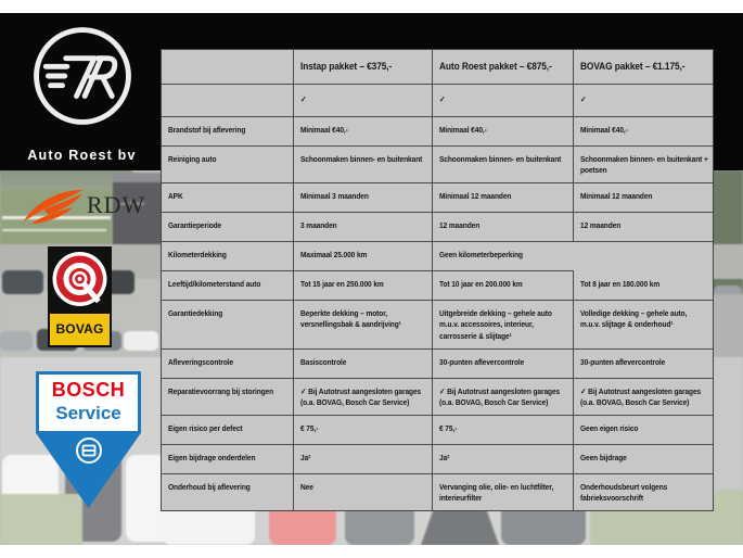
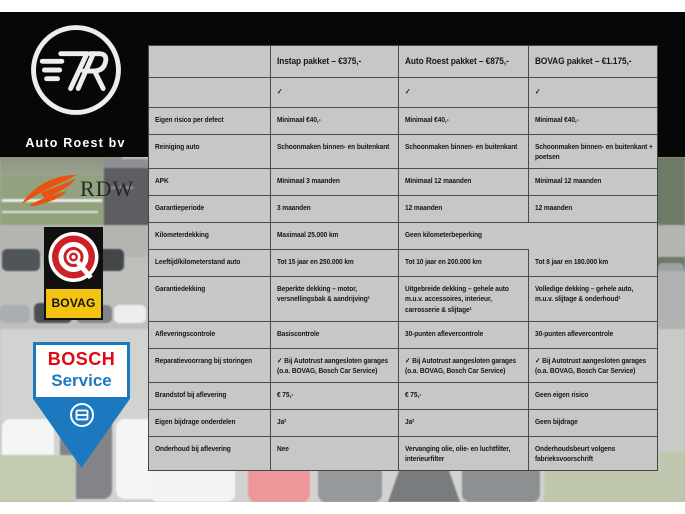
  Auto Roest bv
  RDW
  BOVAG
  BOSCH
  Service
  Instap pakket – €375,-
  Auto Roest pakket – €875,-
  BOVAG pakket – €1.175,-
  ✓
  ✓
  ✓
- Brandstof bij aflevering
+ Eigen risico per defect
  Minimaal €40,-
  Minimaal €40,-
  Minimaal €40,-
  Reiniging auto
  Schoonmaken binnen- en buitenkant
  Schoonmaken binnen- en buitenkant
  Schoonmaken binnen- en buitenkant + poetsen
  APK
  Minimaal 3 maanden
  Minimaal 12 maanden
  Minimaal 12 maanden
  Garantieperiode
  3 maanden
  12 maanden
  12 maanden
  Kilometerdekking
  Maximaal 25.000 km
  Geen kilometerbeperking
  Leeftijd/kilometerstand auto
  Tot 15 jaar en 250.000 km
  Tot 10 jaar en 200.000 km
  Tot 8 jaar en 180.000 km
  Garantiedekking
  Beperkte dekking – motor, versnellingsbak & aandrijving¹
  Uitgebreide dekking – gehele auto m.u.v. accessoires, interieur, carrosserie & slijtage¹
  Volledige dekking – gehele auto, m.u.v. slijtage & onderhoud¹
  Afleveringscontrole
  Basiscontrole
  30-punten aflevercontrole
  30-punten aflevercontrole
  Reparatievoorrang bij storingen
  ✓ Bij Autotrust aangesloten garages (o.a. BOVAG, Bosch Car Service)
  ✓ Bij Autotrust aangesloten garages (o.a. BOVAG, Bosch Car Service)
  ✓ Bij Autotrust aangesloten garages (o.a. BOVAG, Bosch Car Service)
- Eigen risico per defect
+ Brandstof bij aflevering
  € 75,-
  € 75,-
  Geen eigen risico
  Eigen bijdrage onderdelen
  Ja²
  Ja²
  Geen bijdrage
  Onderhoud bij aflevering
  Nee
  Vervanging olie, olie- en luchtfilter, interieurfilter
  Onderhoudsbeurt volgens fabrieksvoorschrift
